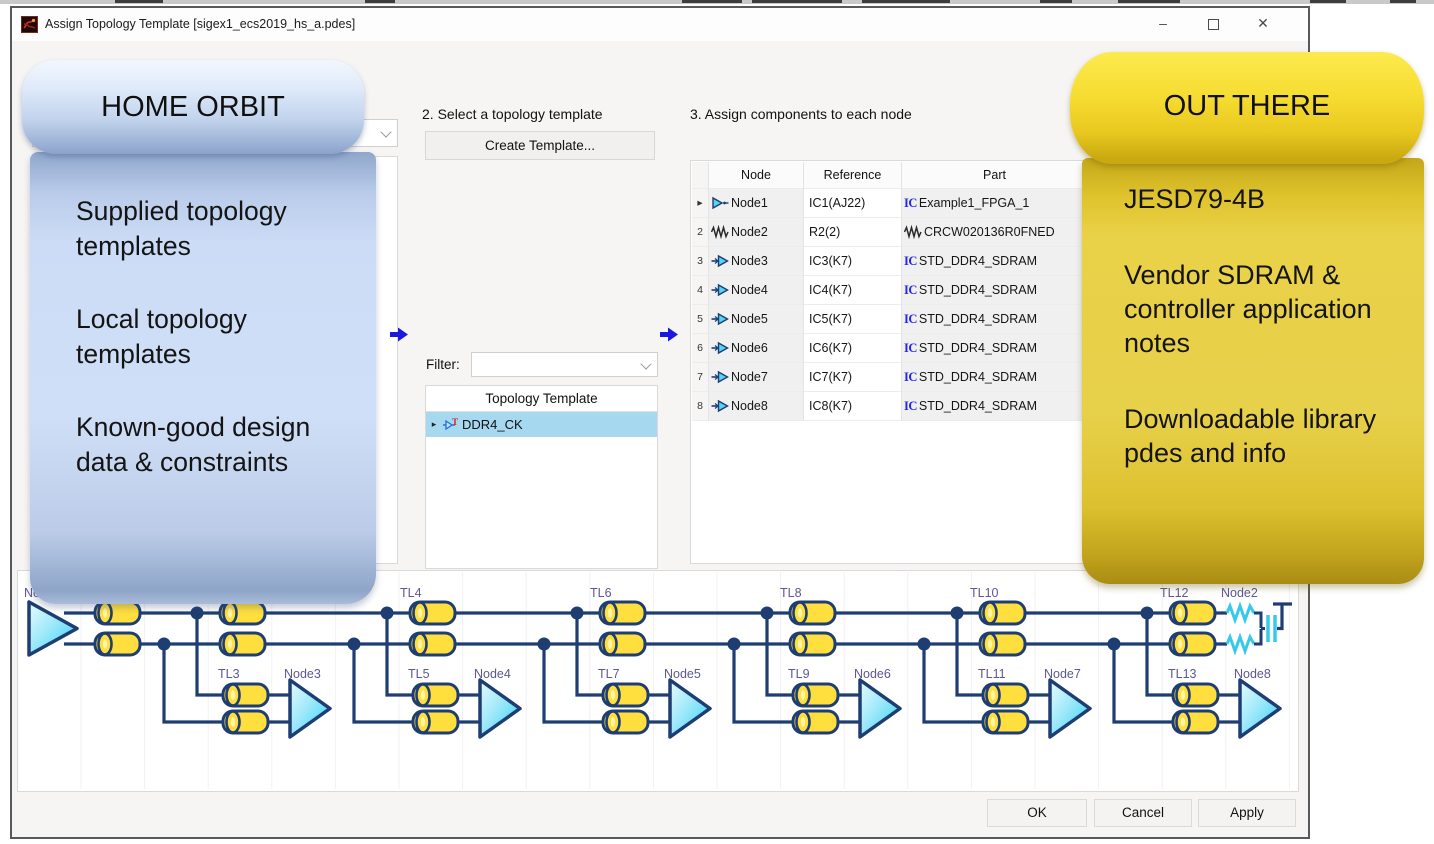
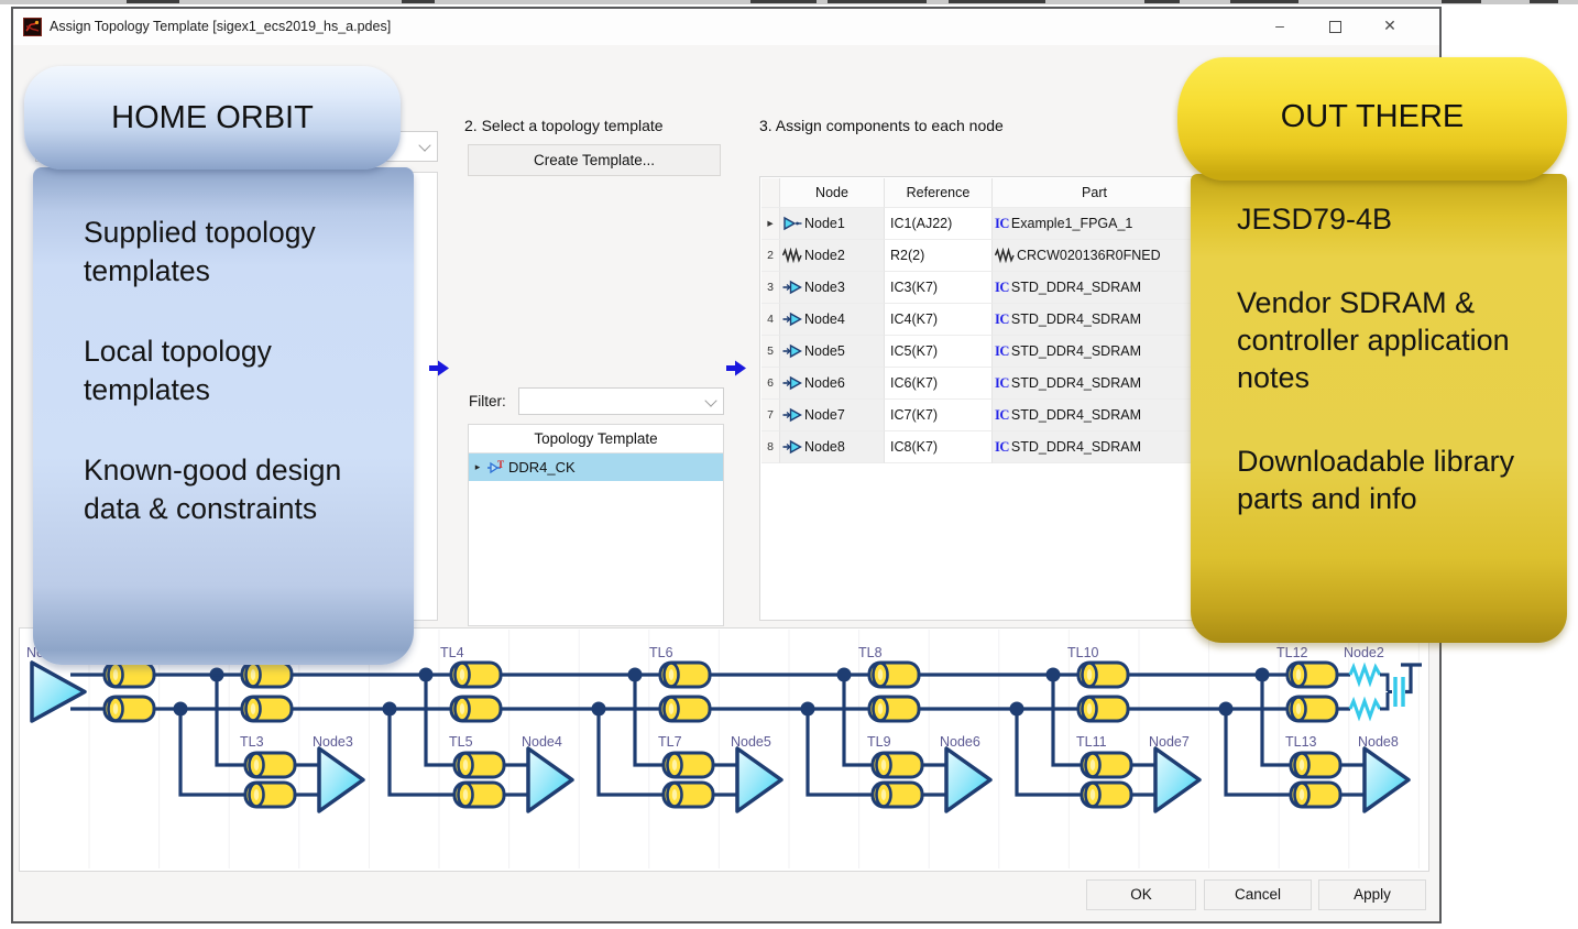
  Assign Topology Template [sigex1_ecs2019_hs_a.pdes]
  –
  ✕
  2. Select a topology template
  Create Template...
  Filter:
  Topology Template
  ▸
  T
  DDR4_CK
  3. Assign components to each node
  Node
  Reference
  Part
  ▸
  Node1
  IC1(AJ22)
  IC
  Example1_FPGA_1
  2
  Node2
  R2(2)
  CRCW020136R0FNED
  3
  Node3
  IC3(K7)
  IC
  STD_DDR4_SDRAM
  4
  Node4
  IC4(K7)
  IC
  STD_DDR4_SDRAM
  5
  Node5
  IC5(K7)
  IC
  STD_DDR4_SDRAM
  6
  Node6
  IC6(K7)
  IC
  STD_DDR4_SDRAM
  7
  Node7
  IC7(K7)
  IC
  STD_DDR4_SDRAM
  8
  Node8
  IC8(K7)
  IC
  STD_DDR4_SDRAM
  TL4
  TL6
  TL8
  TL10
  TL12
  Node2
  TL3
  Node3
  TL5
  Node4
  TL7
  Node5
  TL9
  Node6
  TL11
  Node7
  TL13
  Node8
  OK
  Cancel
  Apply
  Supplied topology templates
  Local topology templates
  Known-good design data & constraints
  HOME ORBIT
  JESD79-4B
  Vendor SDRAM & controller application notes
- Downloadable library pdes and info
+ Downloadable library parts and info
  OUT THERE
